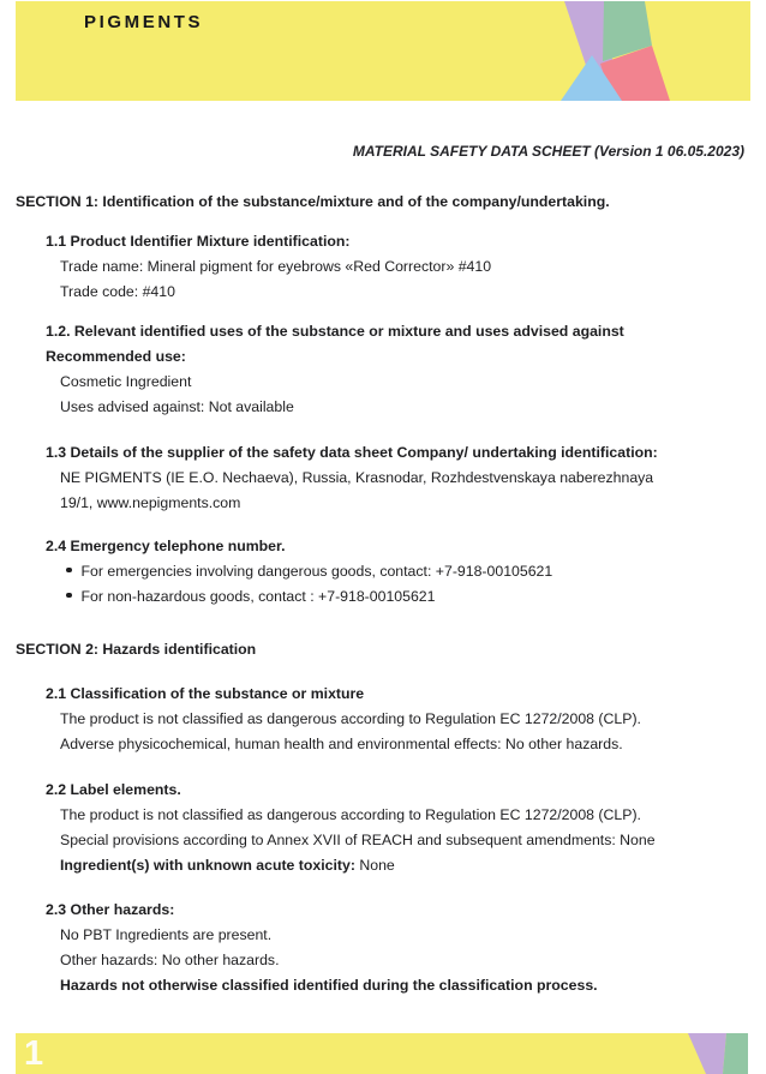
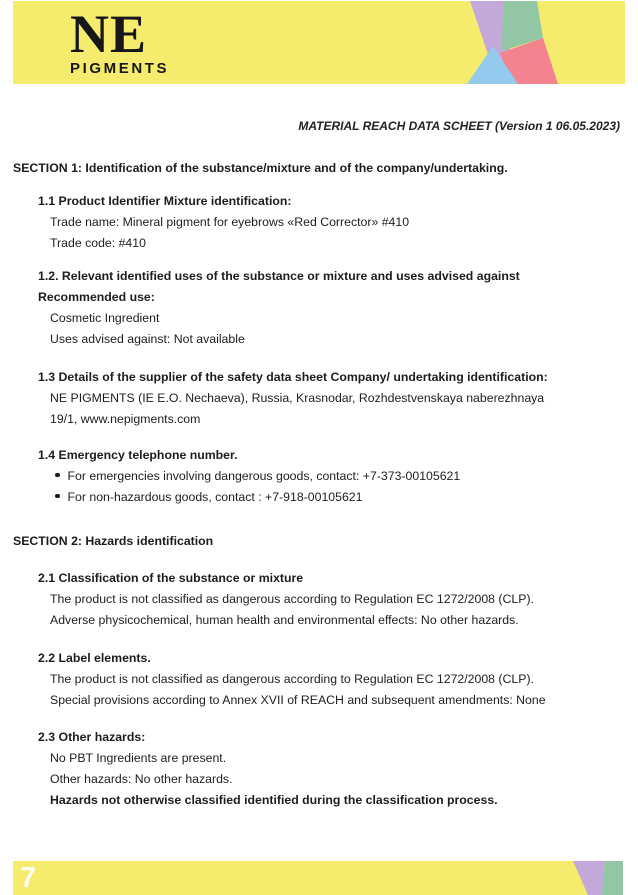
+ NE
  PIGMENTS
- MATERIAL SAFETY DATA SCHEET (Version 1 06.05.2023)
+ MATERIAL REACH DATA SCHEET (Version 1 06.05.2023)
  SECTION 1: Identification of the substance/mixture and of the company/undertaking.
  1.1 Product Identifier Mixture identification:
  Trade name: Mineral pigment for eyebrows «Red Corrector» #410
  Trade code: #410
  1.2. Relevant identified uses of the substance or mixture and uses advised against
  Recommended use:
  Cosmetic Ingredient
  Uses advised against: Not available
  1.3 Details of the supplier of the safety data sheet Company/ undertaking identification:
  NE PIGMENTS (IE E.O. Nechaeva), Russia, Krasnodar, Rozhdestvenskaya naberezhnaya
  19/1, www.nepigments.com
- 2.4 Emergency telephone number.
+ 1.4 Emergency telephone number.
- For emergencies involving dangerous goods, contact: +7-918-00105621
+ For emergencies involving dangerous goods, contact: +7-373-00105621
  For non-hazardous goods, contact : +7-918-00105621
  SECTION 2: Hazards identification
  2.1 Classification of the substance or mixture
  The product is not classified as dangerous according to Regulation EC 1272/2008 (CLP).
  Adverse physicochemical, human health and environmental effects: No other hazards.
  2.2 Label elements.
  The product is not classified as dangerous according to Regulation EC 1272/2008 (CLP).
  Special provisions according to Annex XVII of REACH and subsequent amendments: None
- Ingredient(s) with unknown acute toxicity: None
  2.3 Other hazards:
  No PBT Ingredients are present.
  Other hazards: No other hazards.
  Hazards not otherwise classified identified during the classification process.
- 1
+ 7
